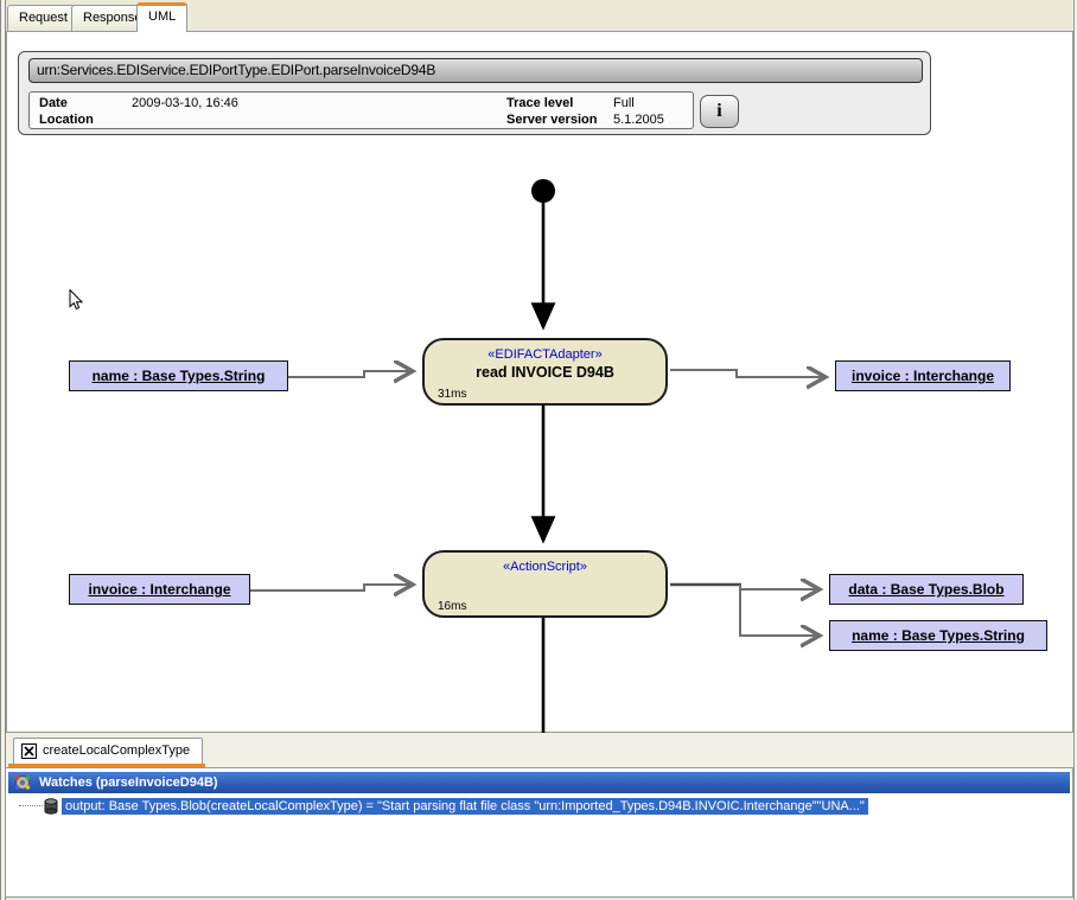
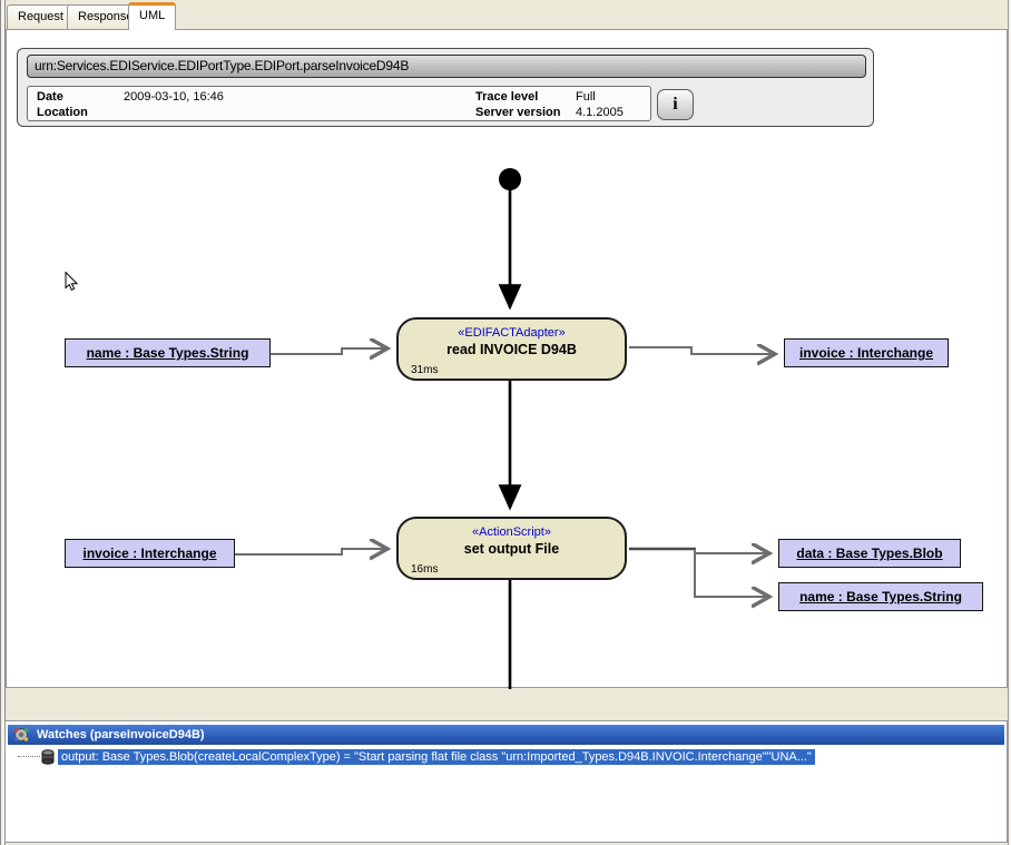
  Request
  Respons
  UML
  urn:Services.EDIService.EDIPortType.EDIPort.parseInvoiceD94B
  Date
  2009-03-10, 16:46
  Location
  Trace level
  Full
  Server version
- 5.1.2005
+ 4.1.2005
  i
  «EDIFACTAdapter»
  read INVOICE D94B
  31ms
  «ActionScript»
+ set output File
  16ms
  name : Base Types.String
  invoice : Interchange
  invoice : Interchange
  data : Base Types.Blob
  name : Base Types.String
- createLocalComplexType
  Watches (parseInvoiceD94B)
  output: Base Types.Blob(createLocalComplexType) = "Start parsing flat file class "urn:Imported_Types.D94B.INVOIC.Interchange""UNA..."
